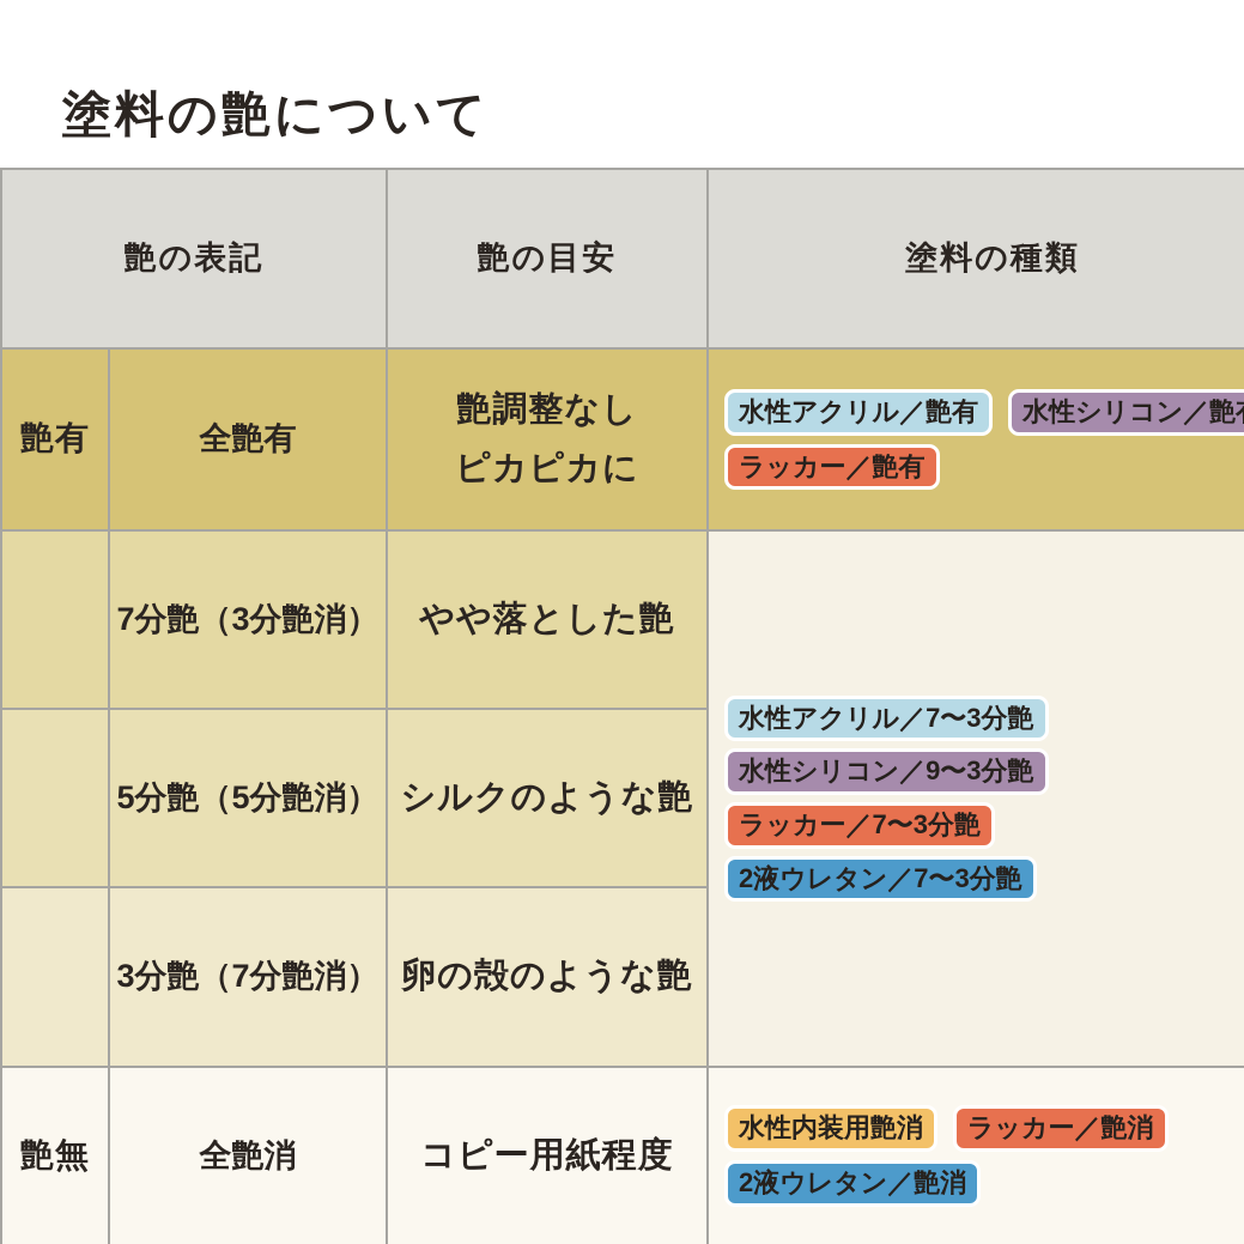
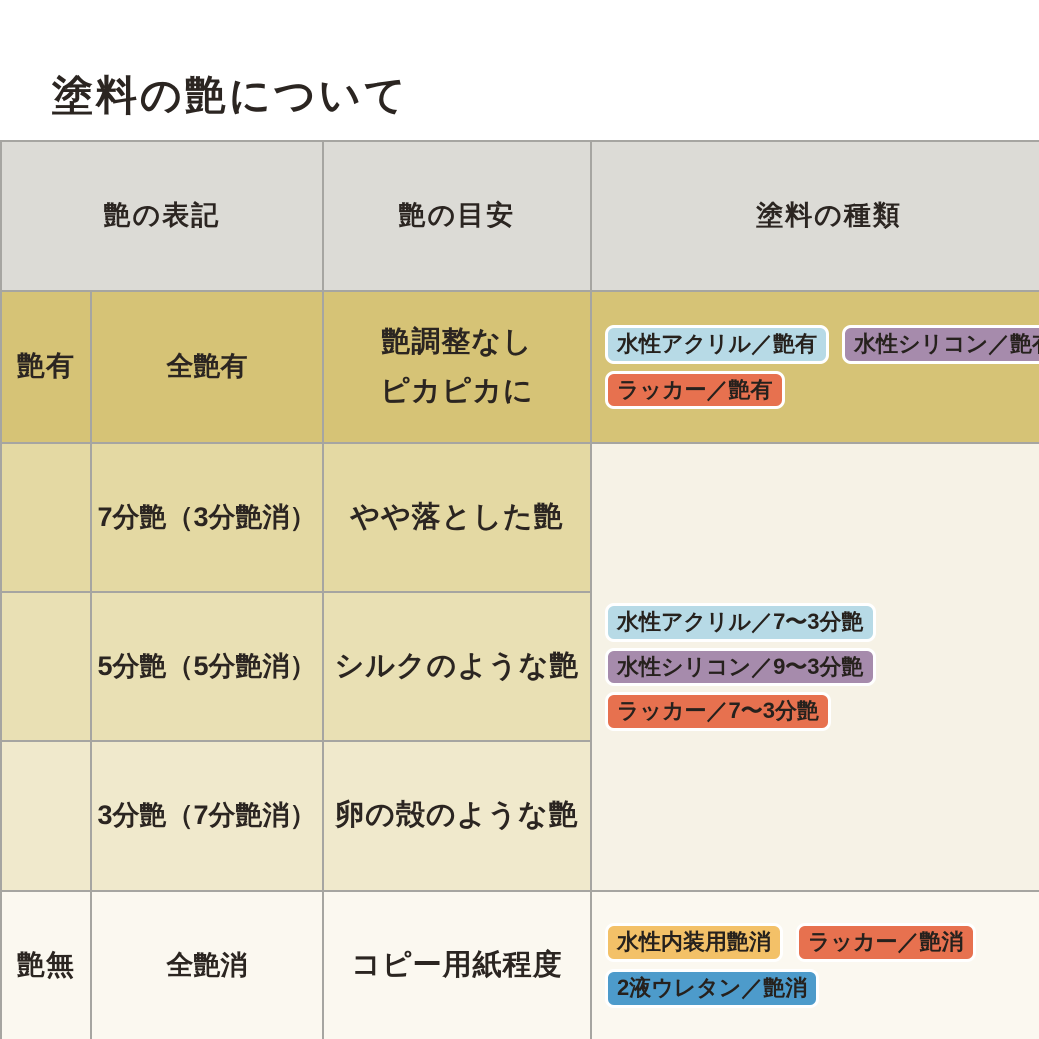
  塗料の艶について
  艶の表記
  艶の目安
  塗料の種類
  艶有
  全艶有
  艶調整なし
  ピカピカに
  水性アクリル／艶有
  水性シリコン／艶
  ラッカー／艶有
  7分艶（3分艶消）
  やや落とした艶
  水性アクリル／7〜3分艶
  水性シリコン／9〜3分艶
  ラッカー／7〜3分艶
- 2液ウレタン／7〜3分艶
  5分艶（5分艶消）
  シルクのような艶
  3分艶（7分艶消）
  卵の殻のような艶
  艶無
  全艶消
  コピー用紙程度
  水性内装用艶消
  ラッカー／艶消
  2液ウレタン／艶消
